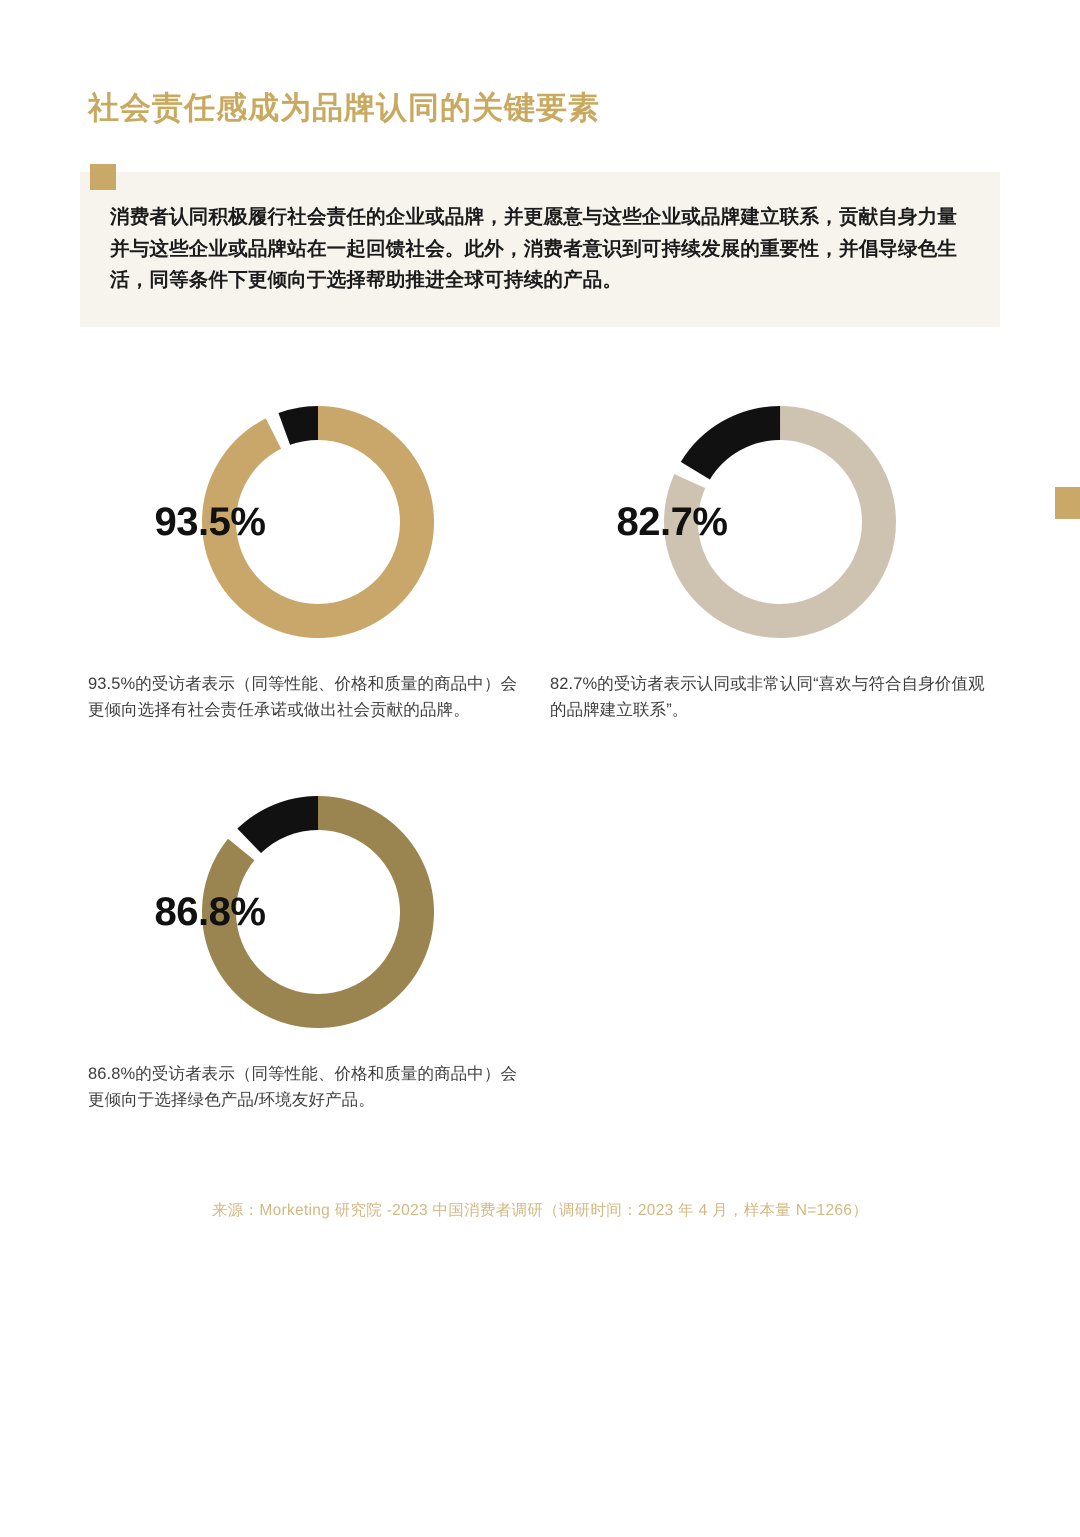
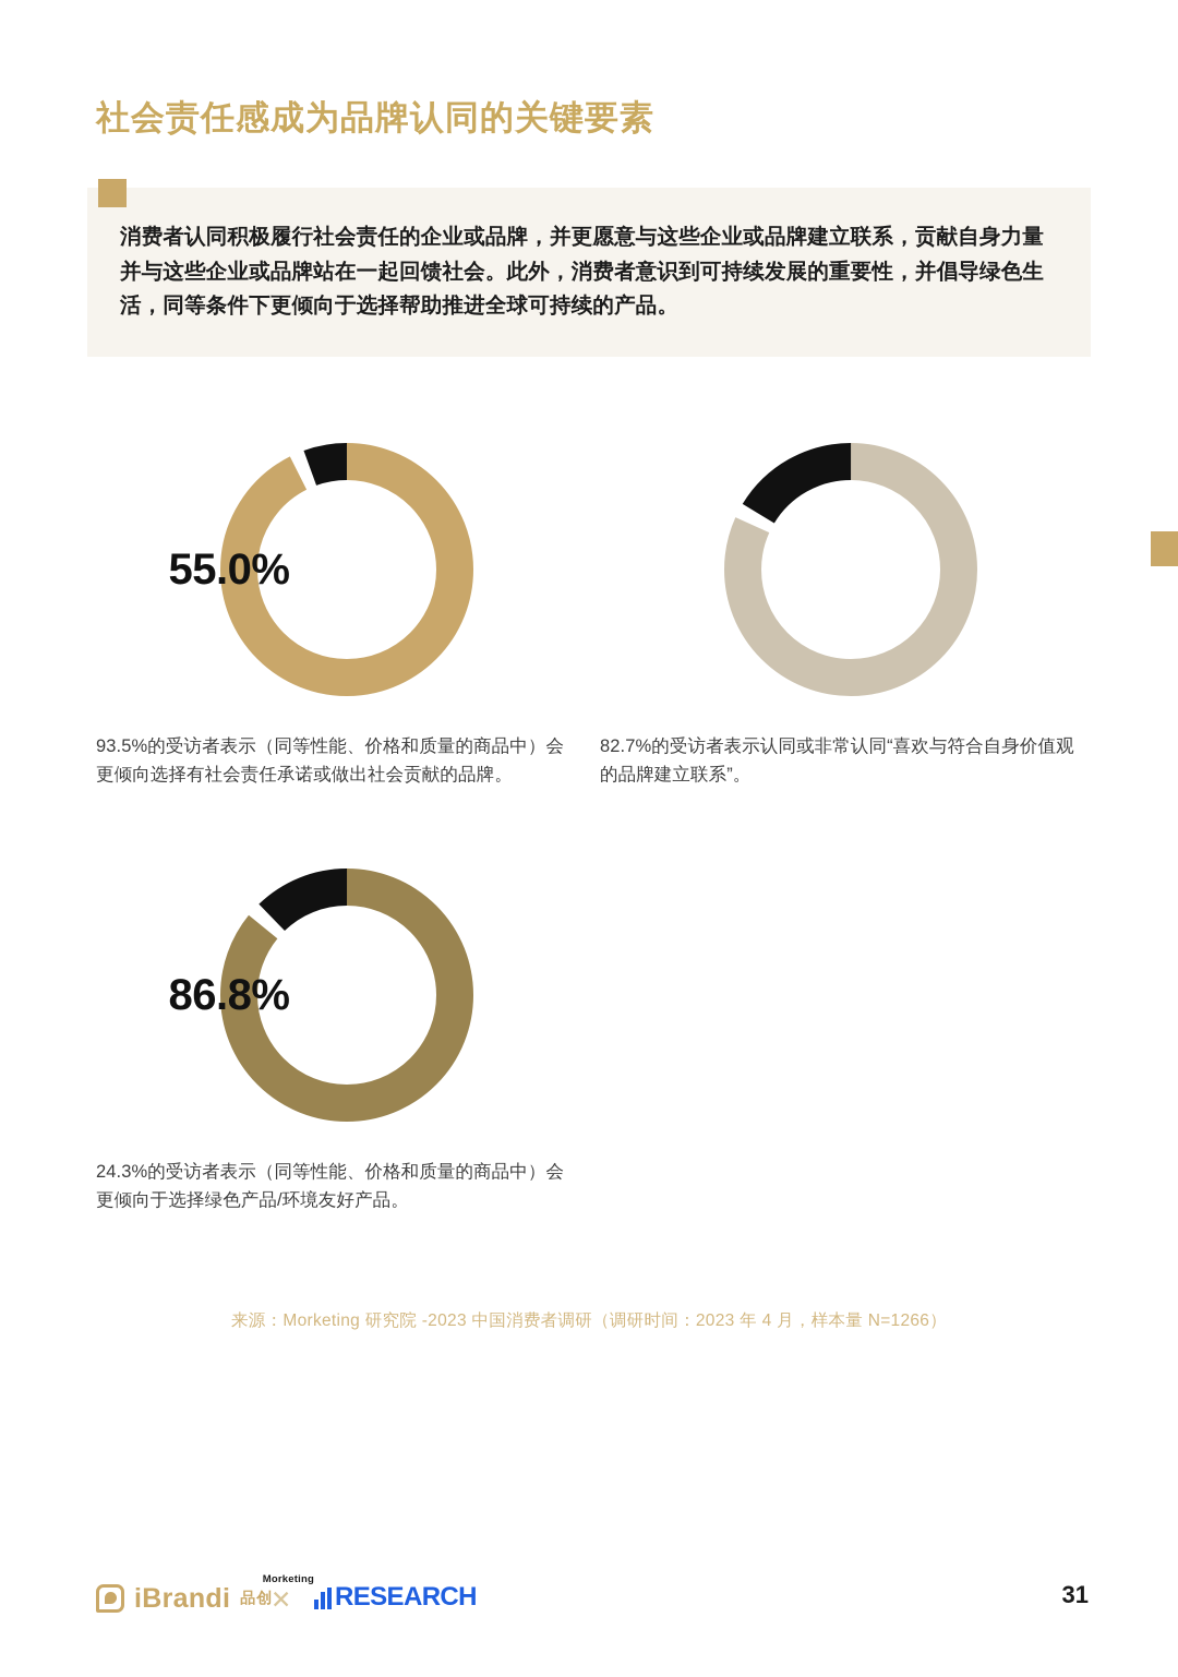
  社会责任感成为品牌认同的关键要素
  消费者认同积极履行社会责任的企业或品牌，并更愿意与这些企业或品牌建立联系，贡献自身力量并与这些企业或品牌站在一起回馈社会。此外，消费者意识到可持续发展的重要性，并倡导绿色生活，同等条件下更倾向于选择帮助推进全球可持续的产品。
- 93.5%
+ 55.0%
  93.5%的受访者表示（同等性能、价格和质量的商品中）会更倾向选择有社会责任承诺或做出社会贡献的品牌。
- 82.7%
  82.7%的受访者表示认同或非常认同“喜欢与符合自身价值观的品牌建立联系”。
  86.8%
- 86.8%的受访者表示（同等性能、价格和质量的商品中）会更倾向于选择绿色产品/环境友好产品。
+ 24.3%的受访者表示（同等性能、价格和质量的商品中）会更倾向于选择绿色产品/环境友好产品。
  来源：Morketing 研究院 -2023 中国消费者调研（调研时间：2023 年 4 月，样本量 N=1266）
+ iBrandi
+ 品创
+ ✕
+ Morketing
+ RESEARCH
+ 31
